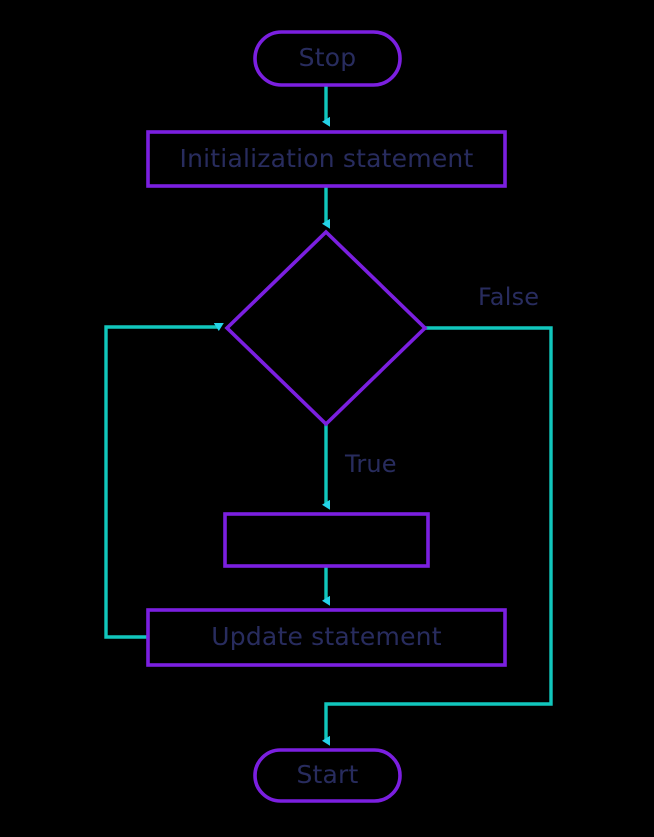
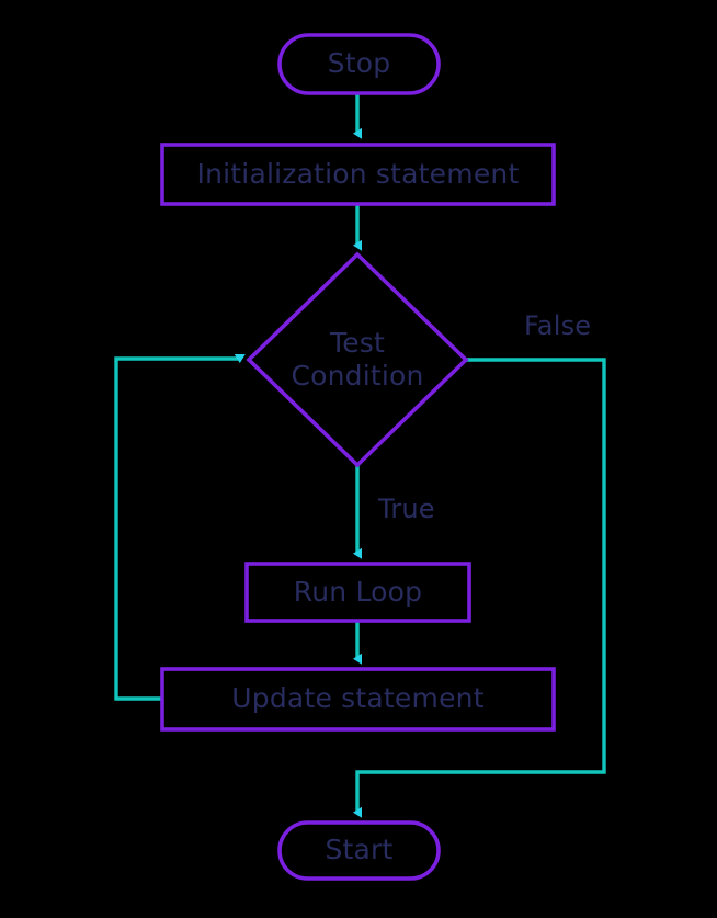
  Stop
  Initialization statement
+ Test
+ Condition
+ Run Loop
  Update statement
  Start
  True
  False
